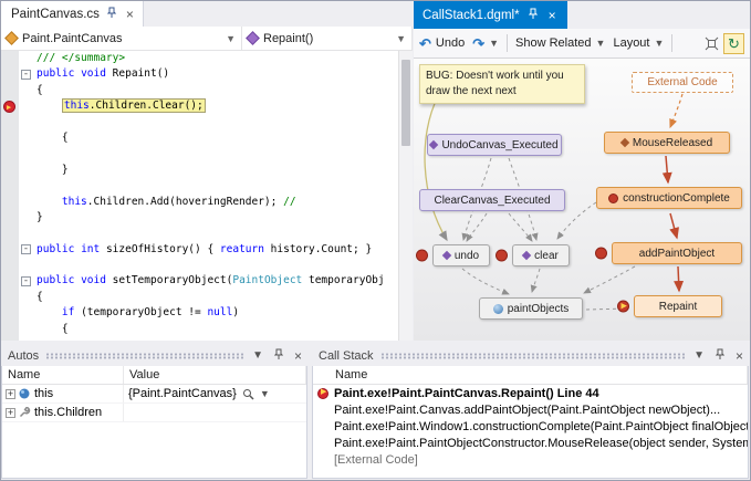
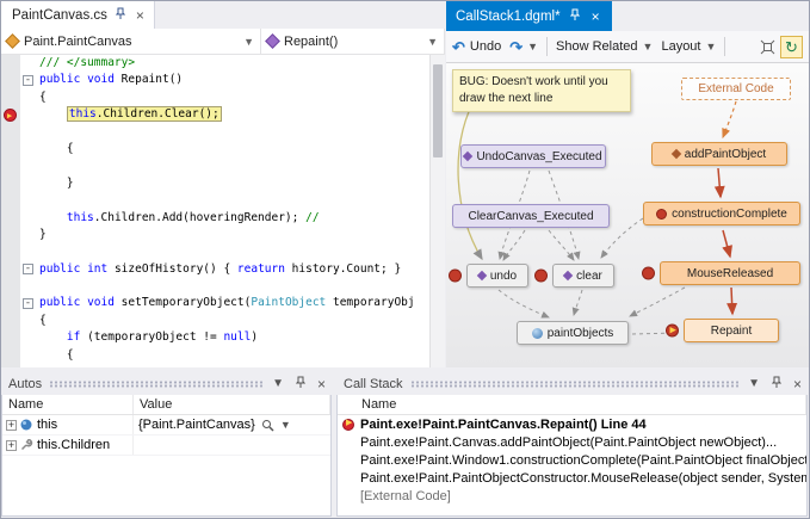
  PaintCanvas.cs
  ×
  Paint.PaintCanvas
  ▼
  Repaint()
  ▼
  /// </summary>
  -
  public void Repaint()
  {
  ▶
  this.Children.Clear();
  {
  }
  this.Children.Add(hoveringRender); //
  }
  -
  public int sizeOfHistory() { reaturn history.Count; }
  -
  public void setTemporaryObject(PaintObject temporaryObj
  {
  if (temporaryObject != null)
  {
  CallStack1.dgml*
  ×
  ↶
  Undo
  ↷
  ▼
  Show Related
  ▼
  Layout
  ▼
  ↻
- BUG: Doesn't work until you draw the next next
+ BUG: Doesn't work until you draw the next line
  External Code
  UndoCanvas_Executed
- MouseReleased
+ addPaintObject
  ClearCanvas_Executed
  constructionComplete
  undo
  clear
- addPaintObject
+ MouseReleased
  paintObjects
  Repaint
  Autos
  ▼
  ×
  Name
  Value
  +
  this
  {Paint.PaintCanvas}
  ▼
  +
  this.Children
  Call Stack
  ▼
  ×
  Name
  Paint.exe!Paint.PaintCanvas.Repaint() Line 44
  Paint.exe!Paint.Canvas.addPaintObject(Paint.PaintObject newObject)...
  Paint.exe!Paint.Window1.constructionComplete(Paint.PaintObject finalObject
  Paint.exe!Paint.PaintObjectConstructor.MouseRelease(object sender, System
  [External Code]
